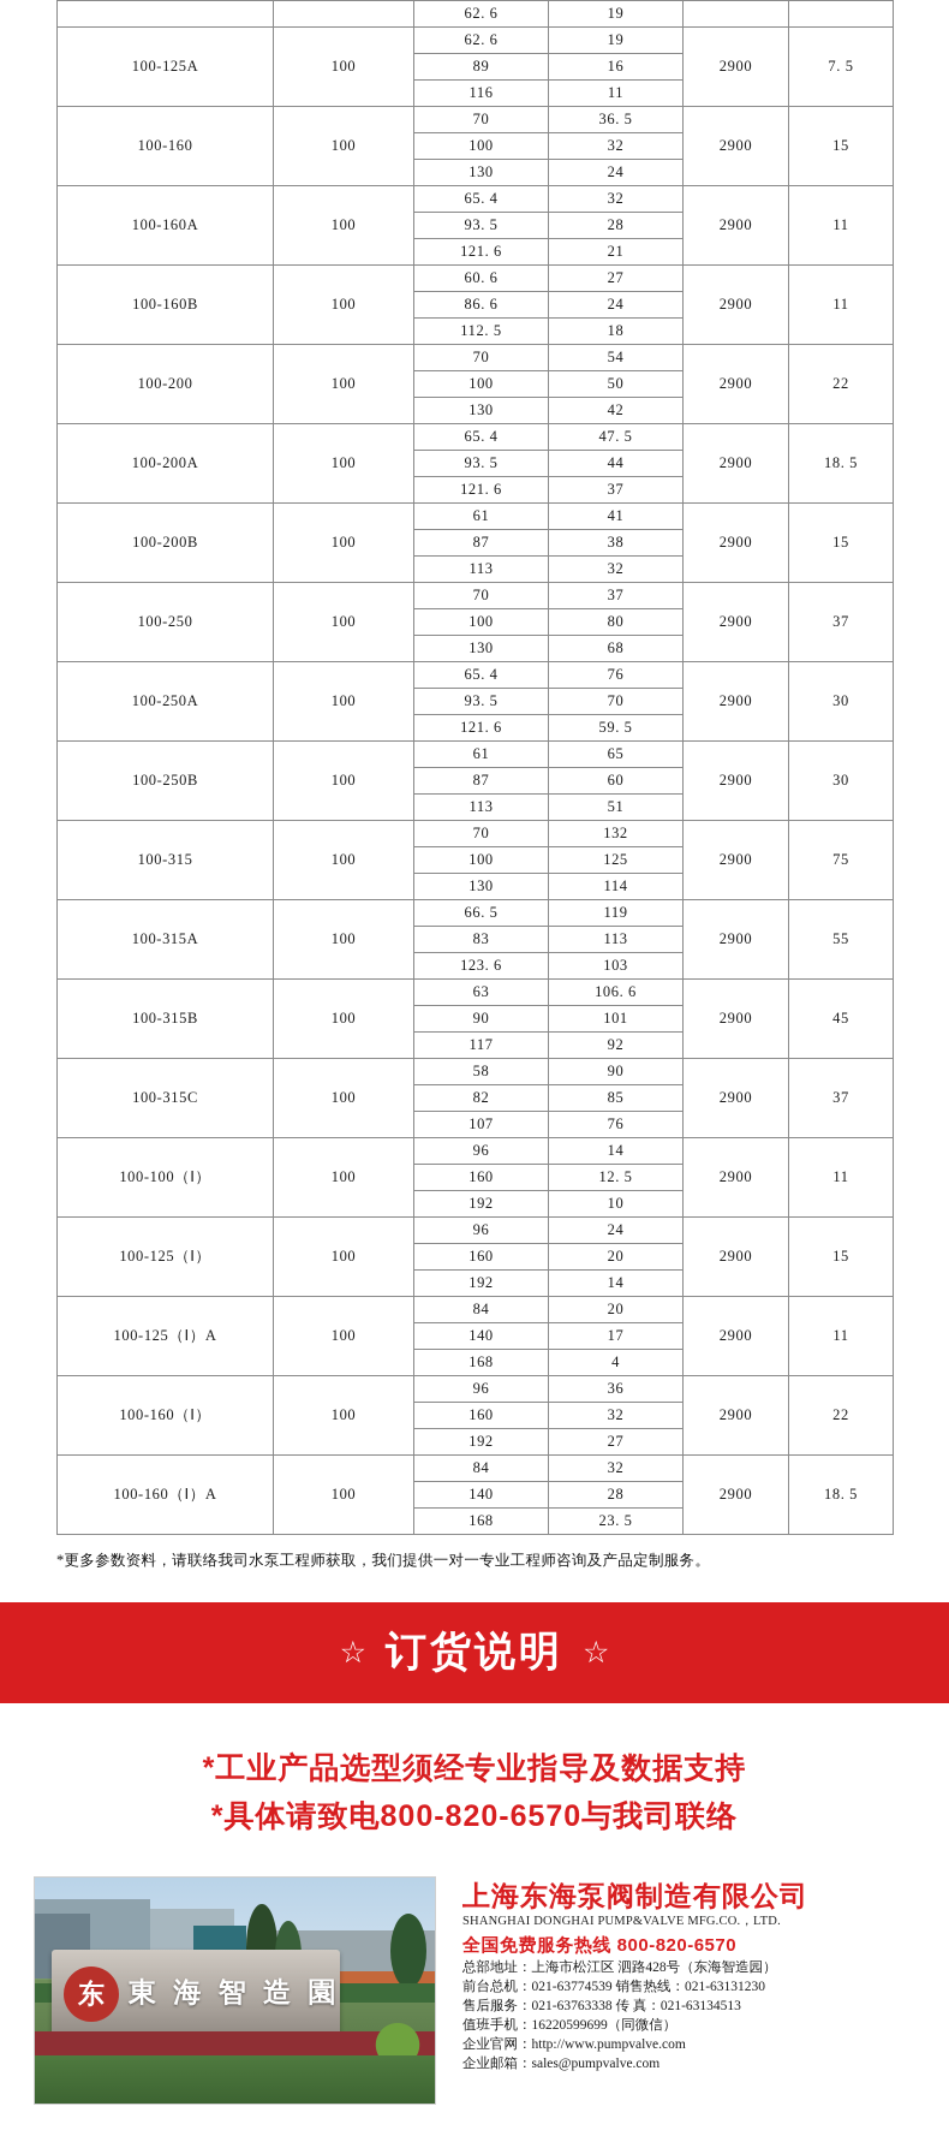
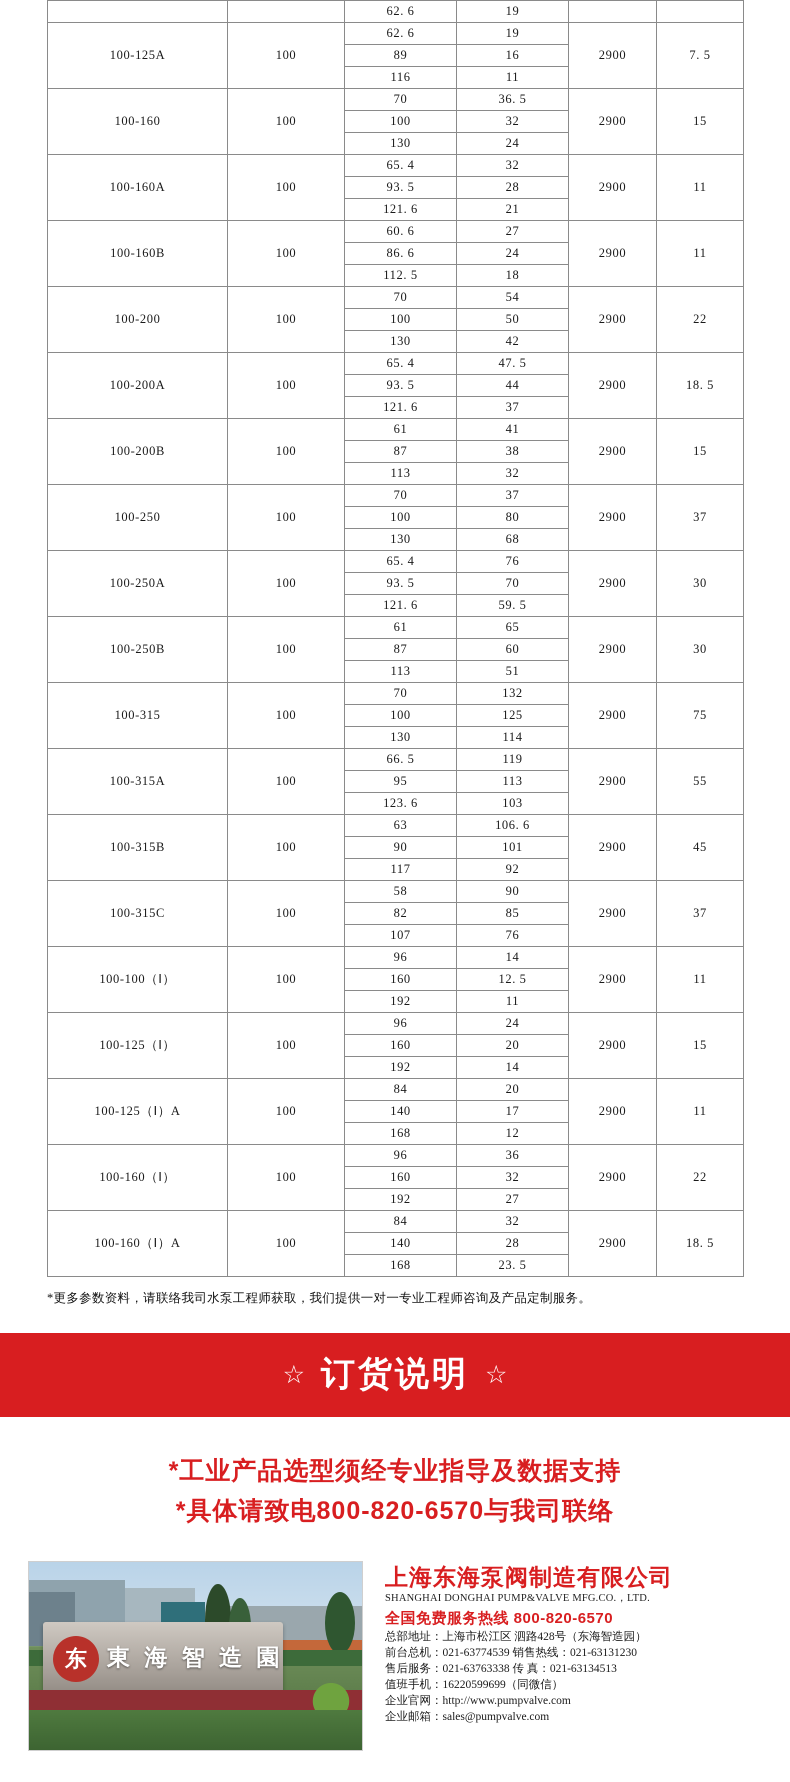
  		62. 6	19
  100-125A	100	62. 6	19	2900	7. 5
  89	16
  116	11
  100-160	100	70	36. 5	2900	15
  100	32
  130	24
  100-160A	100	65. 4	32	2900	11
  93. 5	28
  121. 6	21
  100-160B	100	60. 6	27	2900	11
  86. 6	24
  112. 5	18
  100-200	100	70	54	2900	22
  100	50
  130	42
  100-200A	100	65. 4	47. 5	2900	18. 5
  93. 5	44
  121. 6	37
  100-200B	100	61	41	2900	15
  87	38
  113	32
  100-250	100	70	37	2900	37
  100	80
  130	68
  100-250A	100	65. 4	76	2900	30
  93. 5	70
  121. 6	59. 5
  100-250B	100	61	65	2900	30
  87	60
  113	51
  100-315	100	70	132	2900	75
  100	125
  130	114
  100-315A	100	66. 5	119	2900	55
- 83	113
+ 95	113
  123. 6	103
  100-315B	100	63	106. 6	2900	45
  90	101
  117	92
  100-315C	100	58	90	2900	37
  82	85
  107	76
  100-100（Ⅰ）	100	96	14	2900	11
  160	12. 5
- 192	10
+ 192	11
  100-125（Ⅰ）	100	96	24	2900	15
  160	20
  192	14
  100-125（Ⅰ）A	100	84	20	2900	11
  140	17
- 168	4
+ 168	12
  100-160（Ⅰ）	100	96	36	2900	22
  160	32
  192	27
  100-160（Ⅰ）A	100	84	32	2900	18. 5
  140	28
  168	23. 5
  *更多参数资料，请联络我司水泵工程师获取，我们提供一对一专业工程师咨询及产品定制服务。
  ☆
  订货说明
  ☆
  *工业产品选型须经专业指导及数据支持
  *具体请致电800-820-6570与我司联络
  东
  東 海 智 造 園
  上海东海泵阀制造有限公司
  SHANGHAI DONGHAI PUMP&VALVE MFG.CO.，LTD.
  全国免费服务热线 800-820-6570
  总部地址：上海市松江区 泗路428号（东海智造园）
  前台总机：021-63774539 销售热线：021-63131230
  售后服务：021-63763338 传 真：021-63134513
  值班手机：16220599699（同微信）
  企业官网：http://www.pumpvalve.com
  企业邮箱：sales@pumpvalve.com
